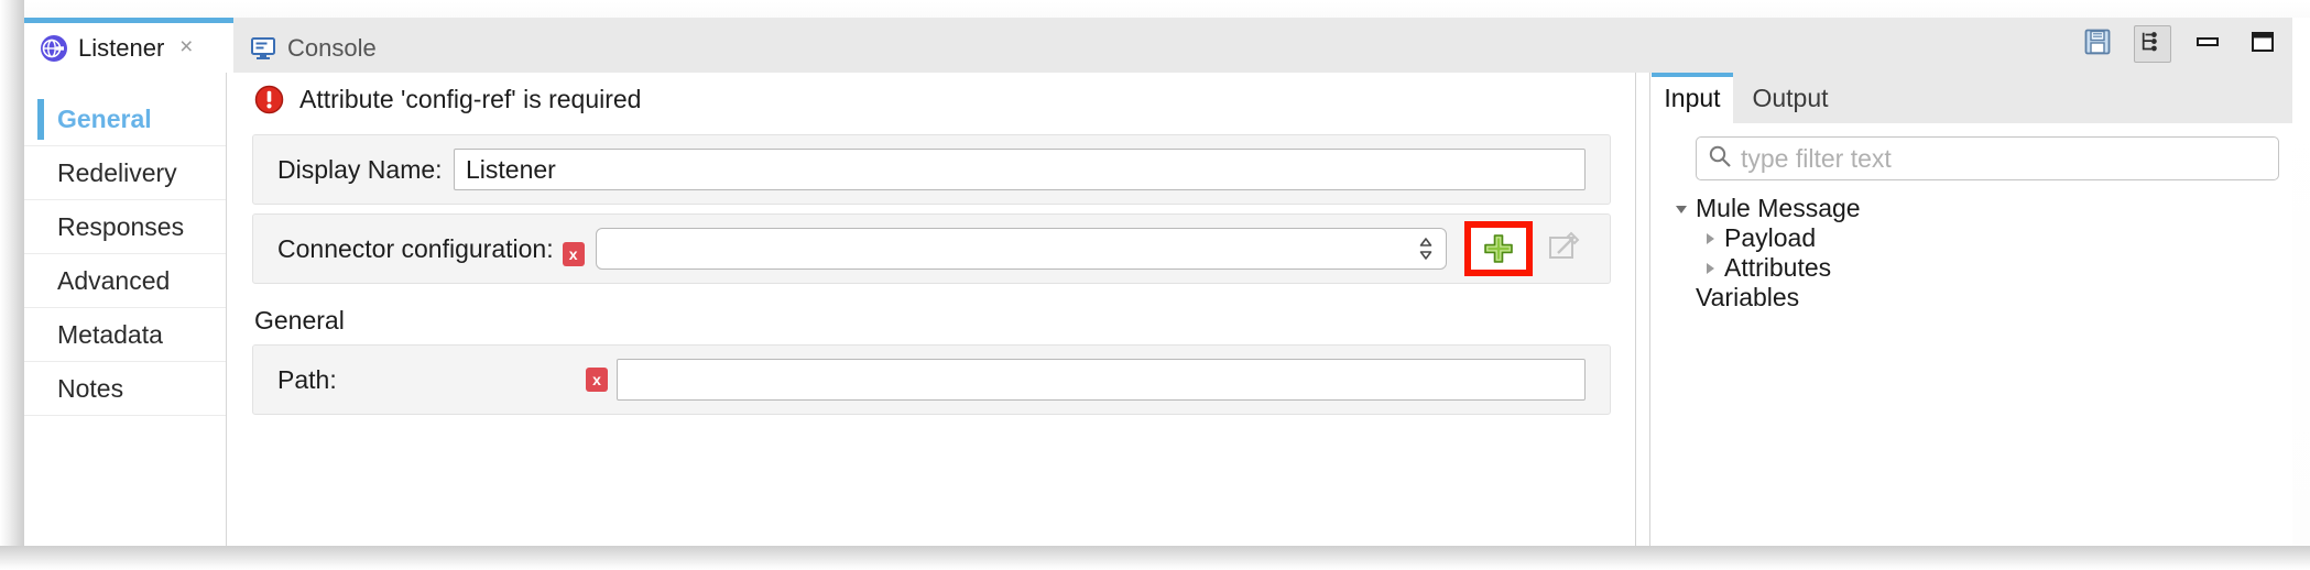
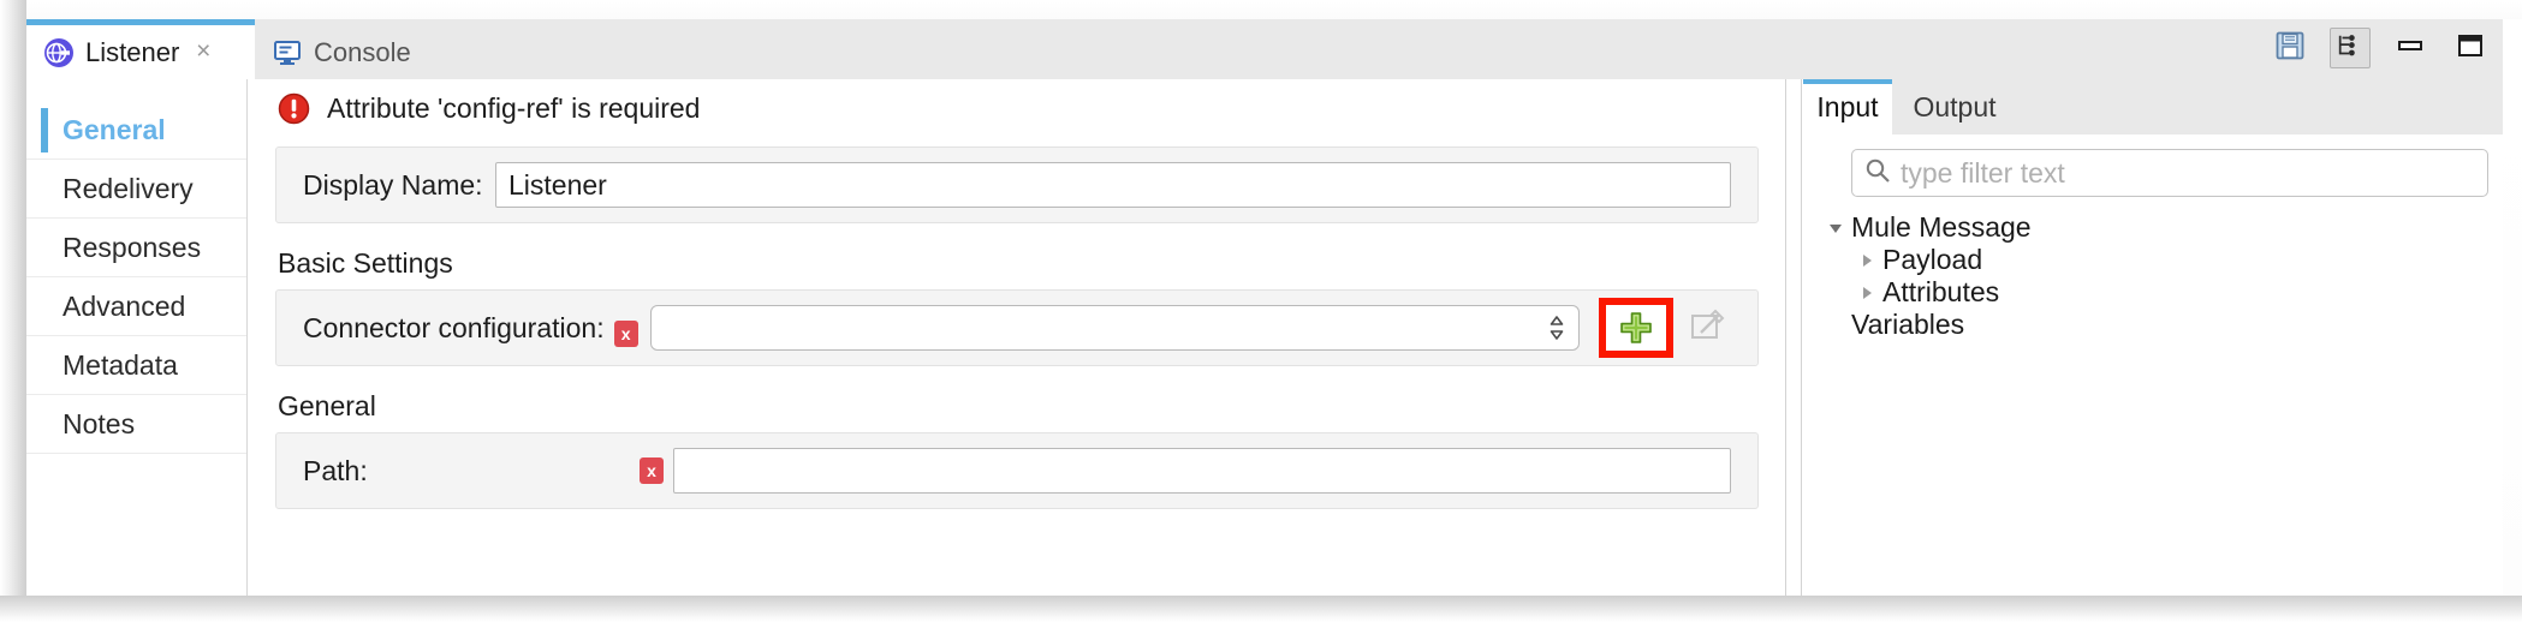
  Listener
  ×
  Console
  General
  Redelivery
  Responses
  Advanced
  Metadata
  Notes
  Attribute 'config-ref' is required
  Display Name:
  Listener
+ Basic Settings
  Connector configuration:
  x
  General
  Path:
  x
  Input
  Output
  type filter text
  Mule Message
  Payload
  Attributes
  Variables
